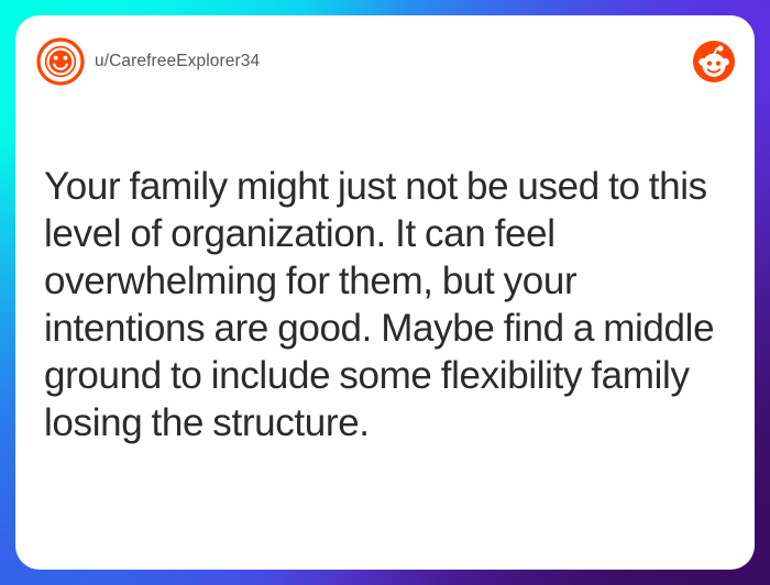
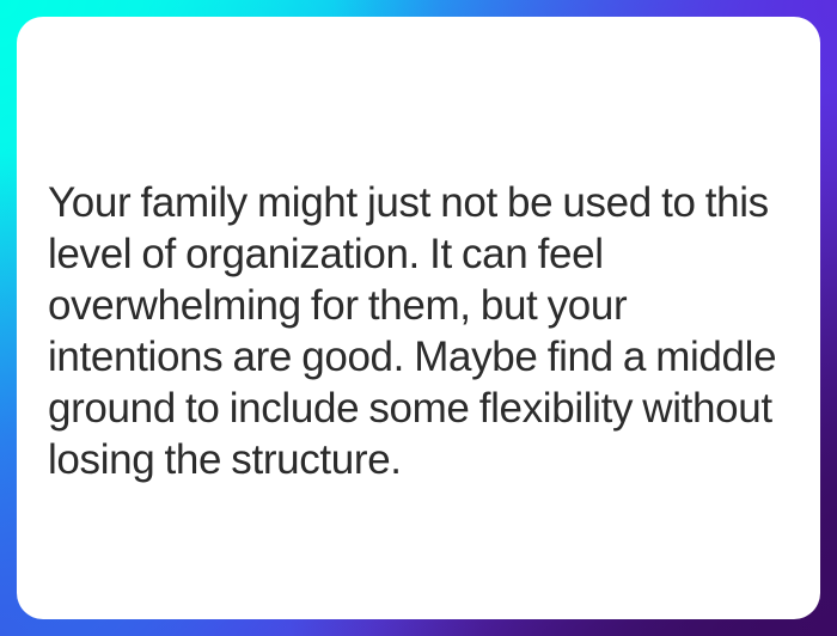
- u/CarefreeExplorer34
- Your family might just not be used to this level of organization. It can feel overwhelming for them, but your intentions are good. Maybe find a middle ground to include some flexibility family losing the structure.
+ Your family might just not be used to this level of organization. It can feel overwhelming for them, but your intentions are good. Maybe find a middle ground to include some flexibility without losing the structure.
